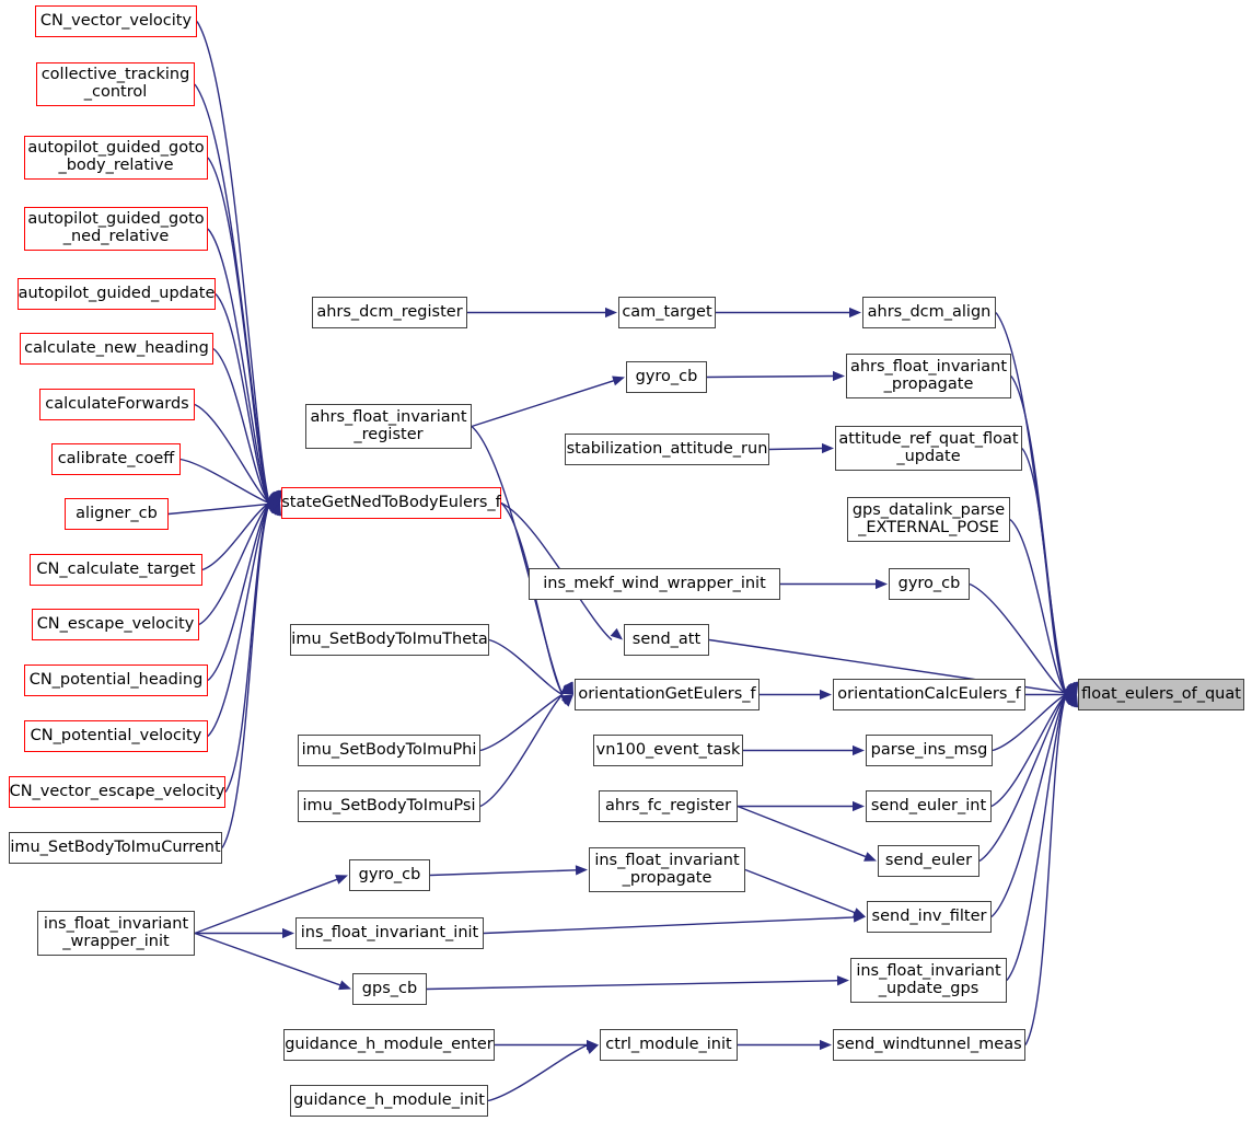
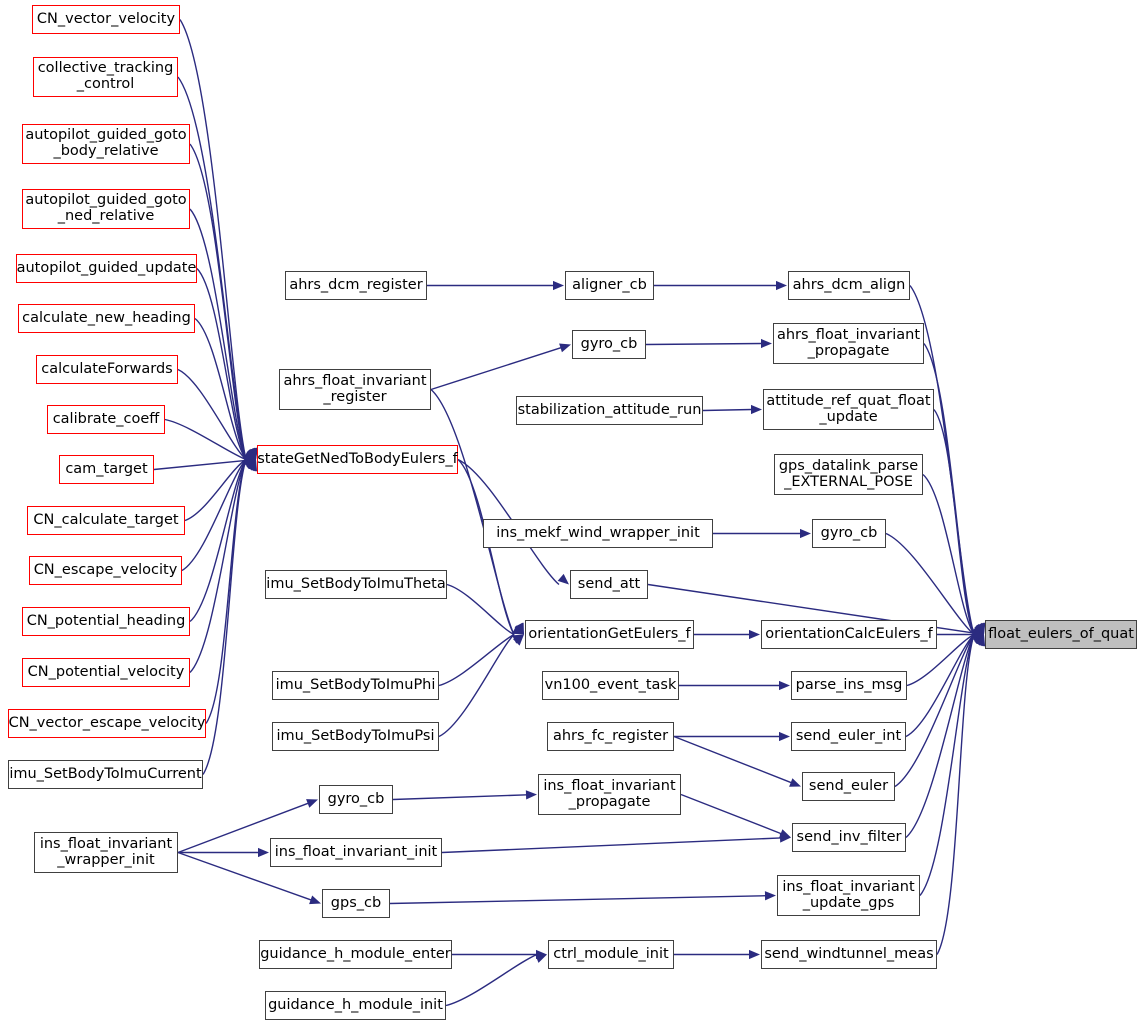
  CN_vector_velocity
  collective_tracking
  _control
  autopilot_guided_goto
  _body_relative
  autopilot_guided_goto
  _ned_relative
  autopilot_guided_update
  calculate_new_heading
  calculateForwards
  calibrate_coeff
- aligner_cb
+ cam_target
  CN_calculate_target
  CN_escape_velocity
  CN_potential_heading
  CN_potential_velocity
  CN_vector_escape_velocity
  imu_SetBodyToImuCurrent
  ins_float_invariant
  _wrapper_init
  ahrs_dcm_register
  ahrs_float_invariant
  _register
  stateGetNedToBodyEulers_f
  imu_SetBodyToImuTheta
  imu_SetBodyToImuPhi
  imu_SetBodyToImuPsi
  gyro_cb
  ins_float_invariant_init
  gps_cb
  guidance_h_module_enter
  guidance_h_module_init
- cam_target
+ aligner_cb
  gyro_cb
  stabilization_attitude_run
  ins_mekf_wind_wrapper_init
  send_att
  orientationGetEulers_f
  vn100_event_task
  ahrs_fc_register
  ins_float_invariant
  _propagate
  ctrl_module_init
  ahrs_dcm_align
  ahrs_float_invariant
  _propagate
  attitude_ref_quat_float
  _update
  gps_datalink_parse
  _EXTERNAL_POSE
  gyro_cb
  orientationCalcEulers_f
  parse_ins_msg
  send_euler_int
  send_euler
  send_inv_filter
  ins_float_invariant
  _update_gps
  send_windtunnel_meas
  float_eulers_of_quat
